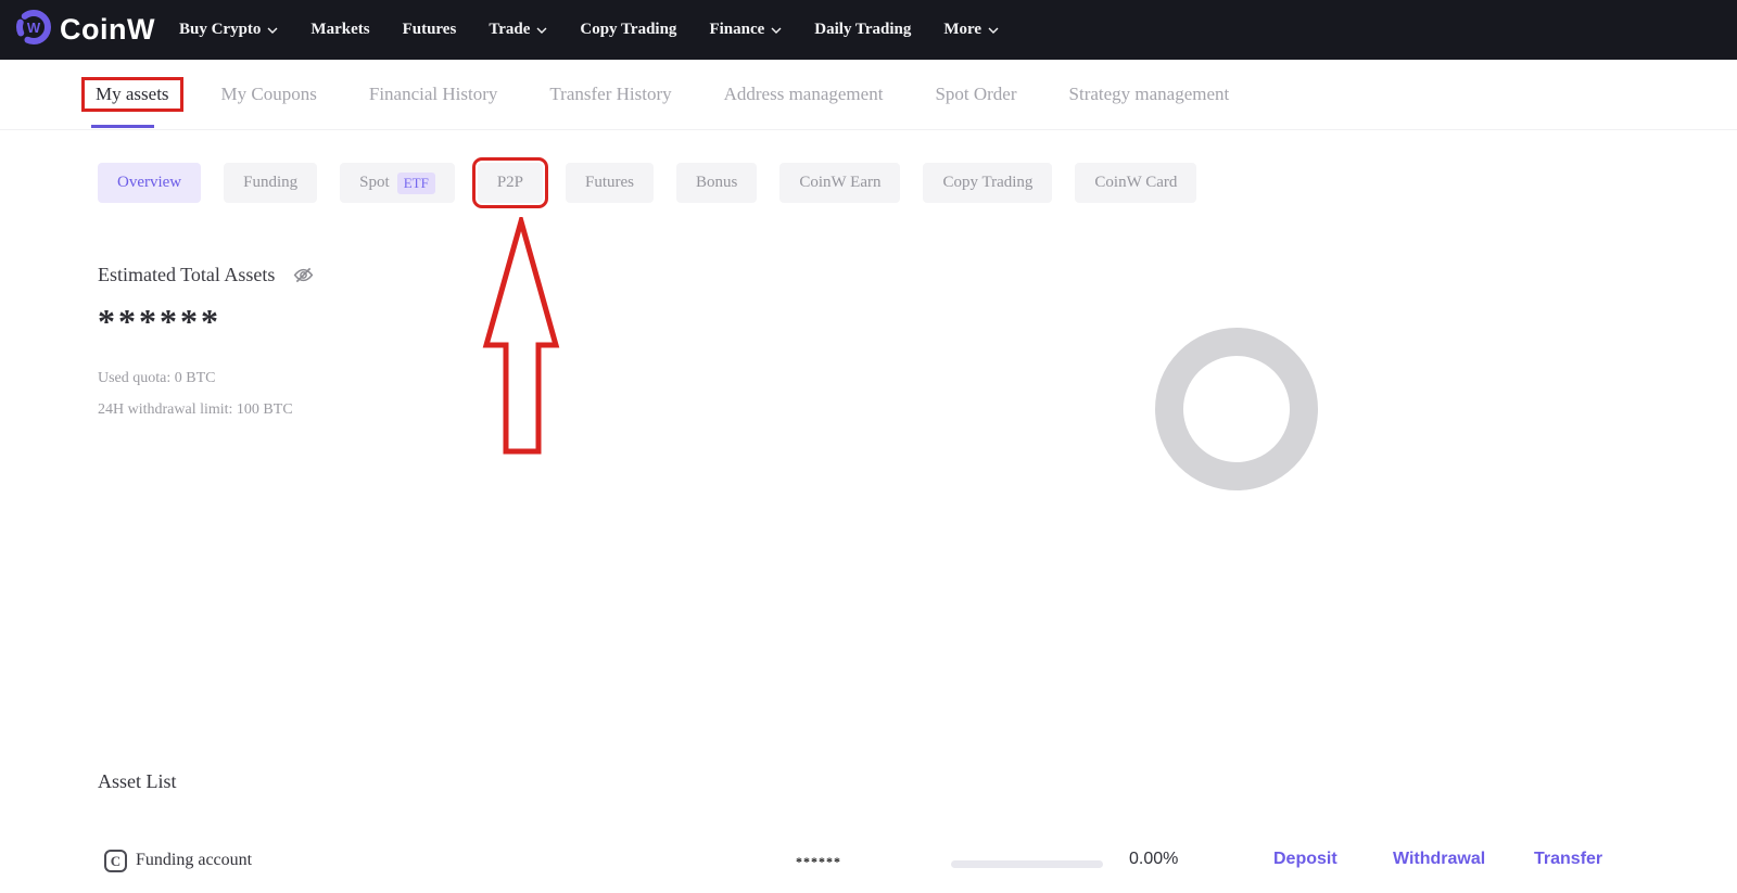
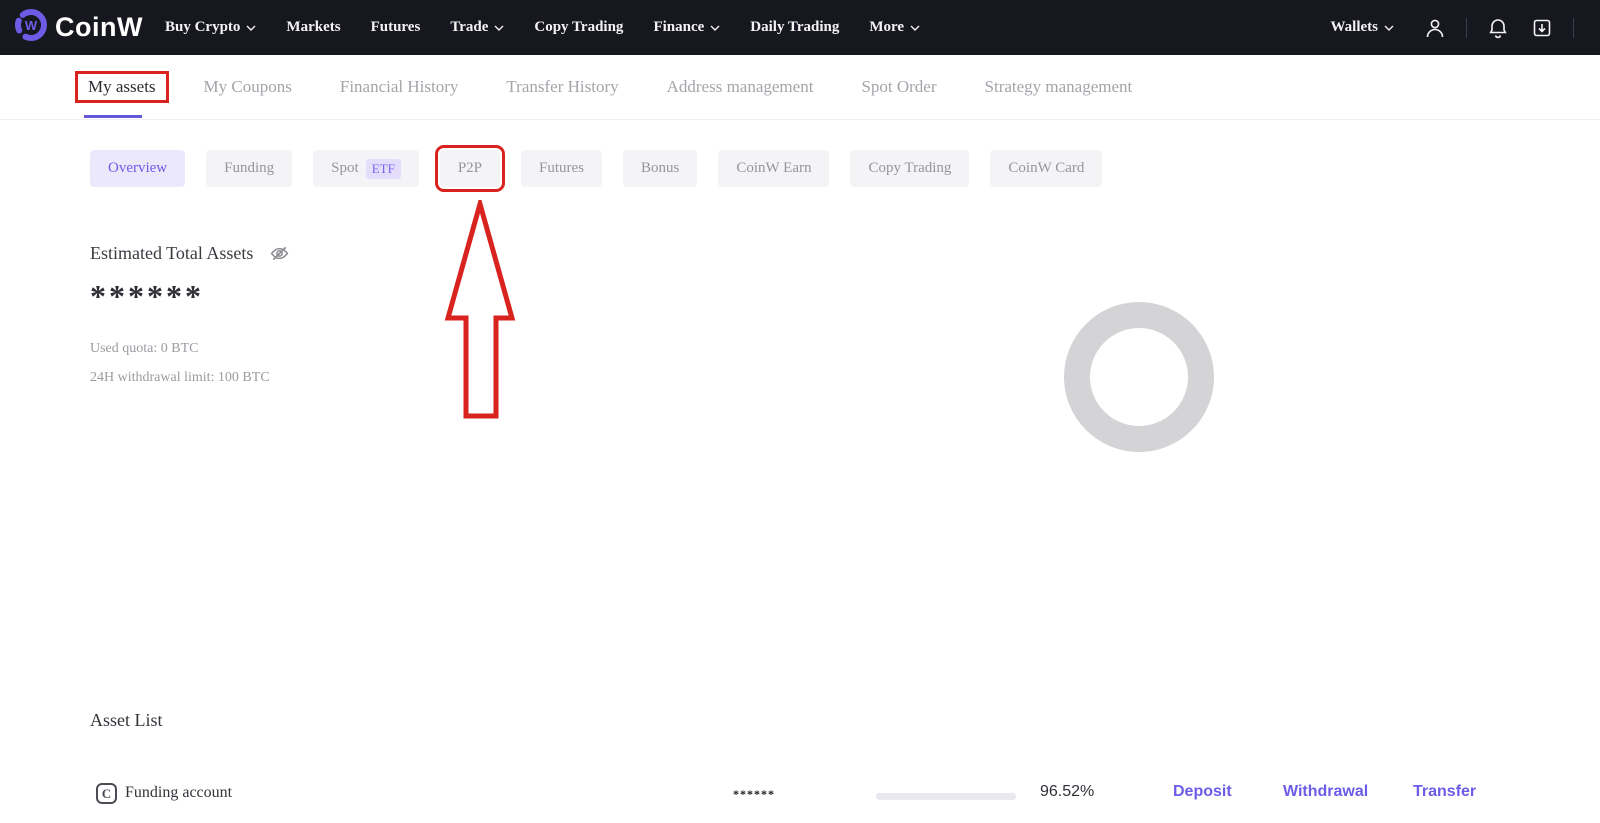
  W
  CoinW
  Buy Crypto
  Markets
  Futures
  Trade
  Copy Trading
  Finance
  Daily Trading
  More
+ Wallets
  My assets
  My Coupons
  Financial History
  Transfer History
  Address management
  Spot Order
  Strategy management
  Overview
  Funding
  Spot
  ETF
  P2P
  Futures
  Bonus
  CoinW Earn
  Copy Trading
  CoinW Card
  Estimated Total Assets
  ******
  Used quota: 0 BTC
  24H withdrawal limit: 100 BTC
  Asset List
  C
  Funding account
  ******
- 0.00%
+ 96.52%
  Deposit
  Withdrawal
  Transfer
